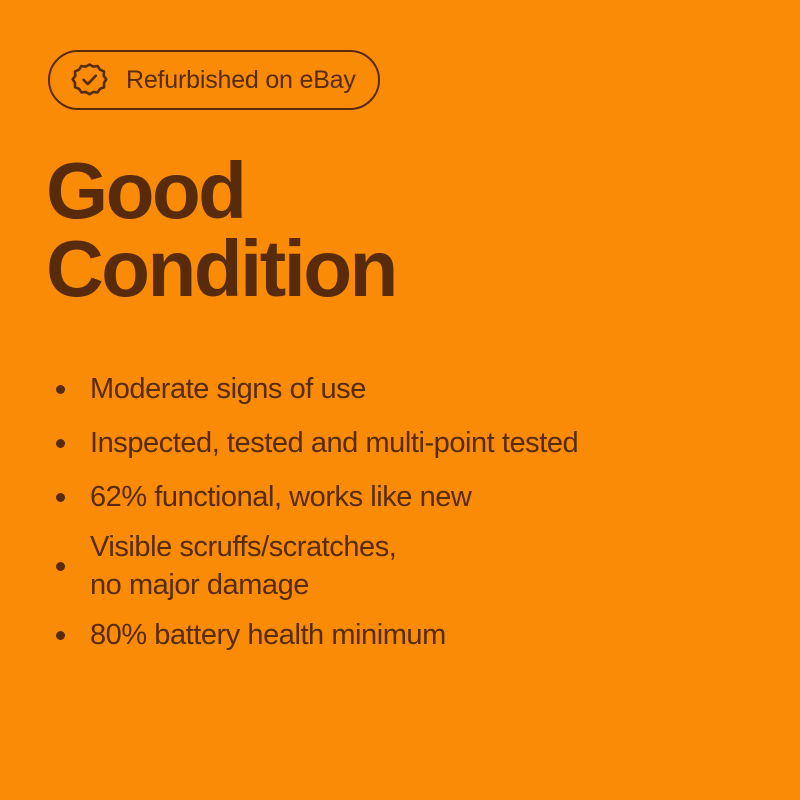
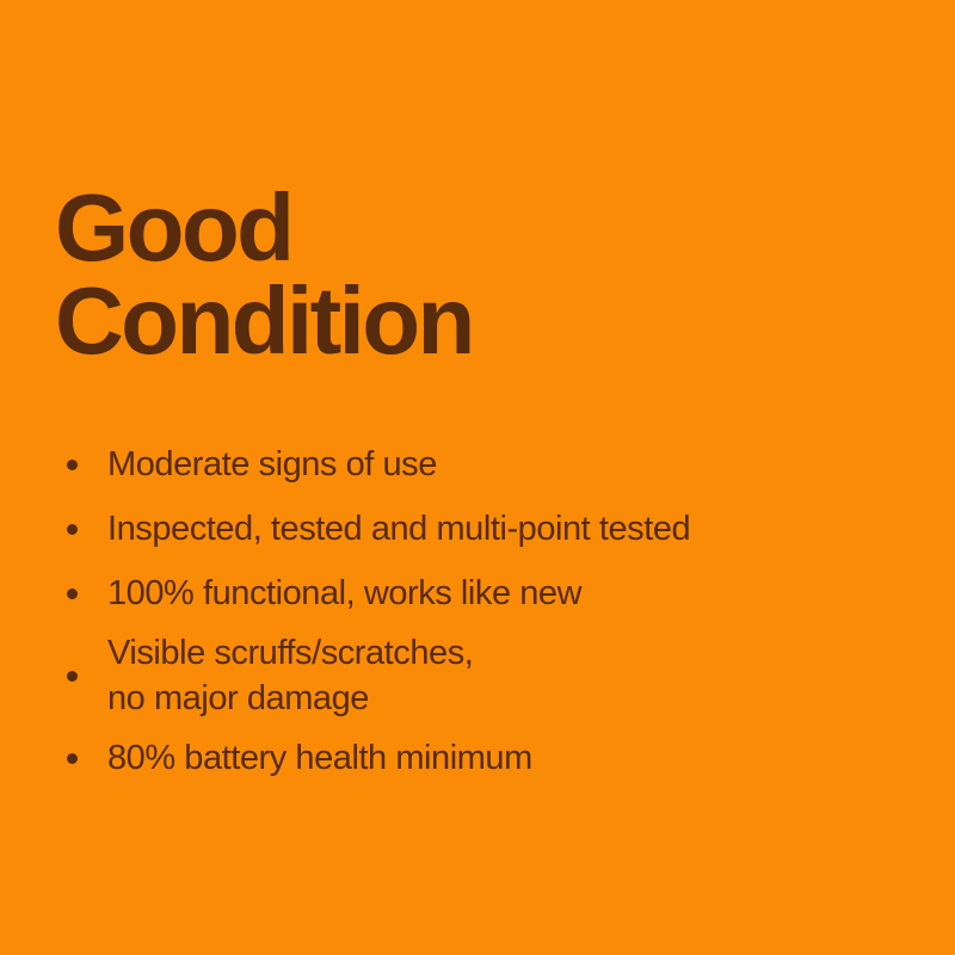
- Refurbished on eBay
  Good
  Condition
  Moderate signs of use
  Inspected, tested and multi-point tested
- 62% functional, works like new
+ 100% functional, works like new
  Visible scruffs/scratches,
  no major damage
  80% battery health minimum
